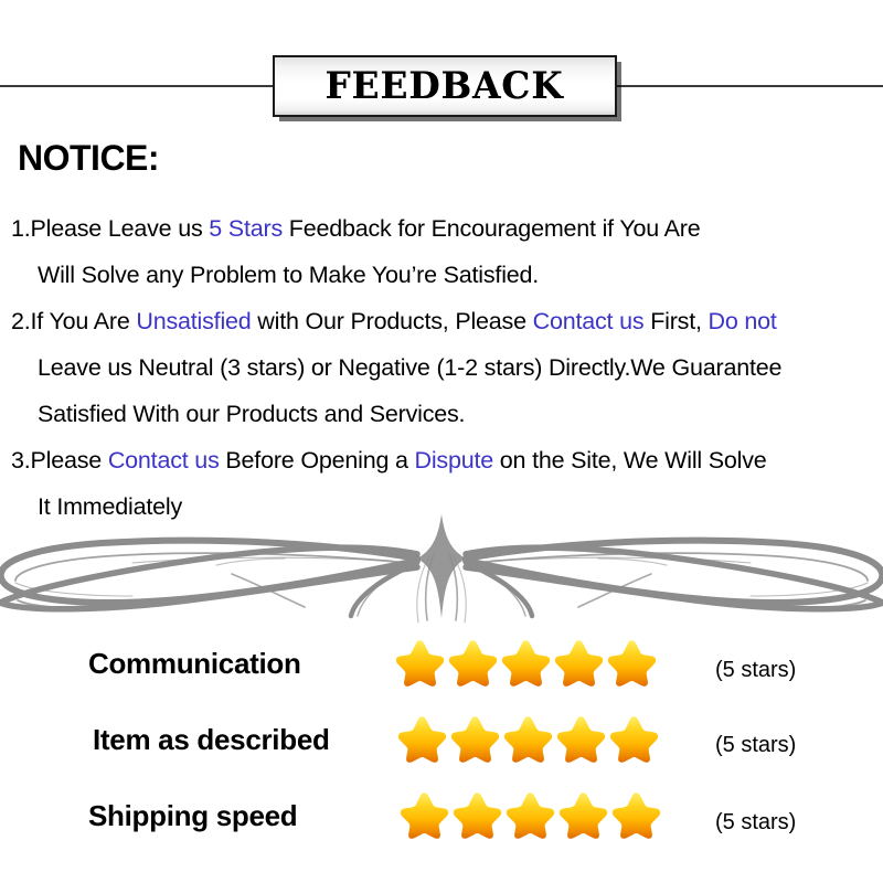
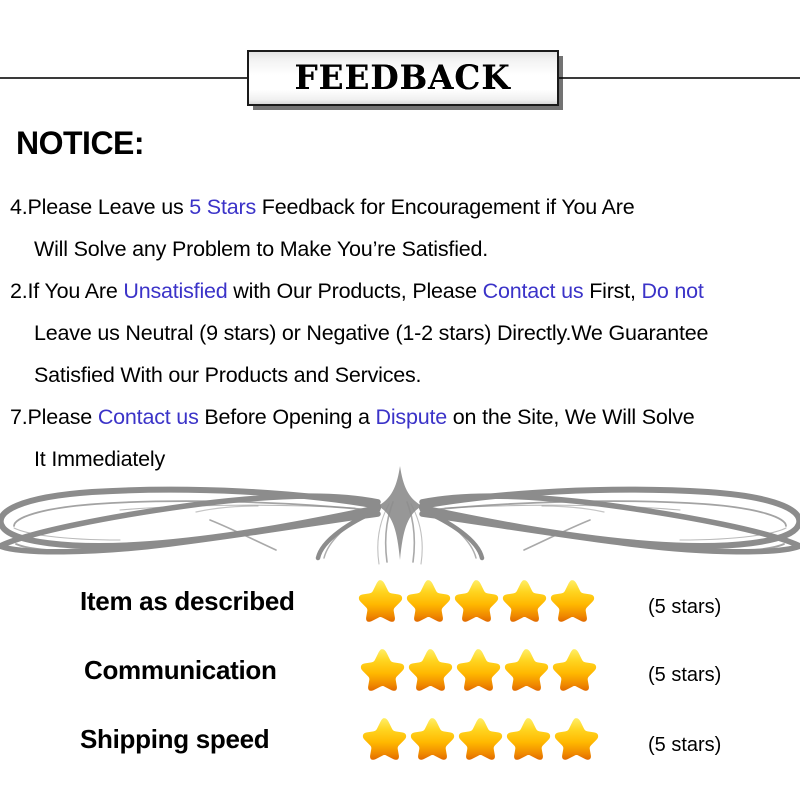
  FEEDBACK
  NOTICE:
- 1.Please Leave us 5 Stars Feedback for Encouragement if You Are
+ 4.Please Leave us 5 Stars Feedback for Encouragement if You Are
  Will Solve any Problem to Make You’re Satisfied.
  2.If You Are Unsatisfied with Our Products, Please Contact us First, Do not
- Leave us Neutral (3 stars) or Negative (1-2 stars) Directly.We Guarantee
+ Leave us Neutral (9 stars) or Negative (1-2 stars) Directly.We Guarantee
  Satisfied With our Products and Services.
- 3.Please Contact us Before Opening a Dispute on the Site, We Will Solve
+ 7.Please Contact us Before Opening a Dispute on the Site, We Will Solve
  It Immediately
- Communication
+ Item as described
  (5 stars)
- Item as described
+ Communication
  (5 stars)
  Shipping speed
  (5 stars)
